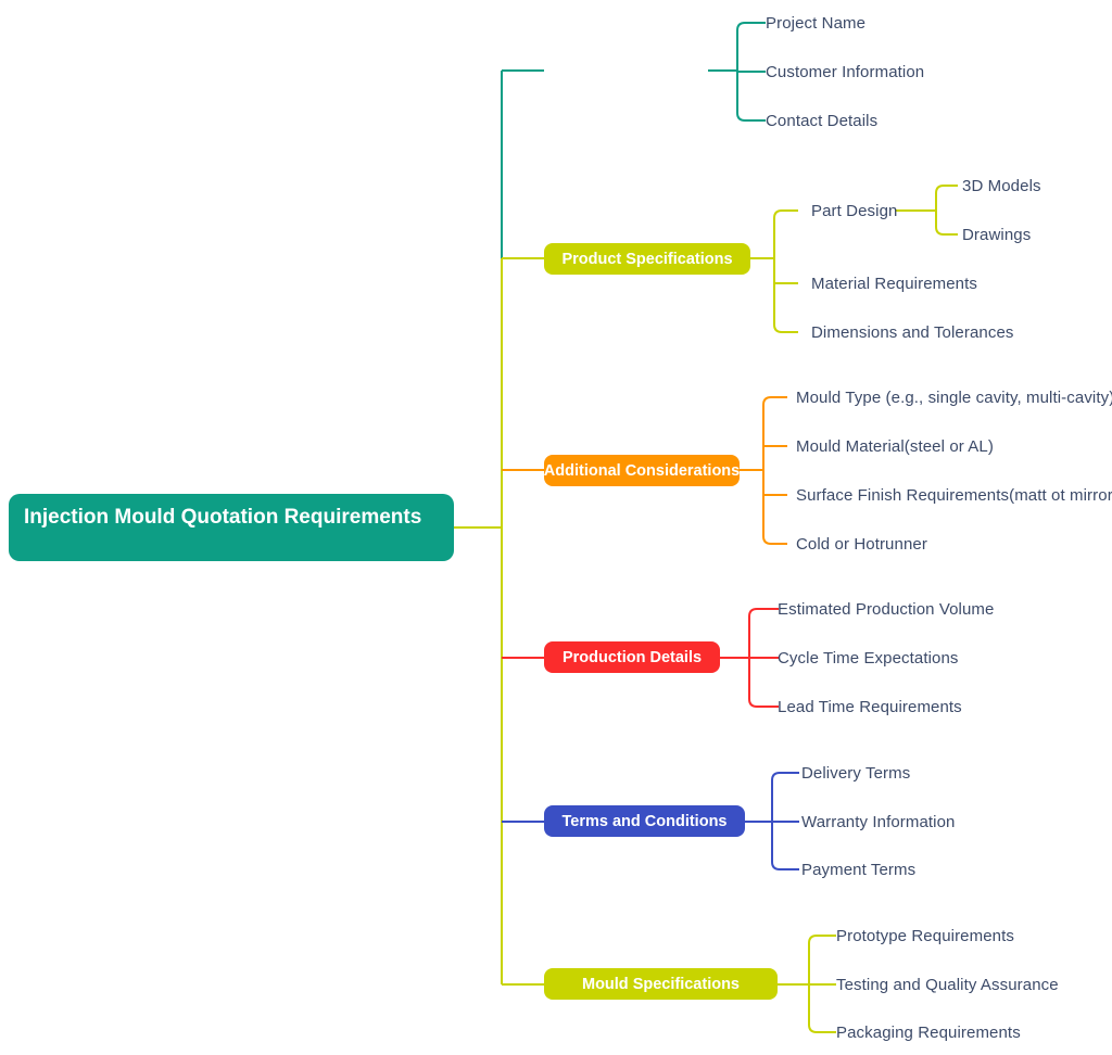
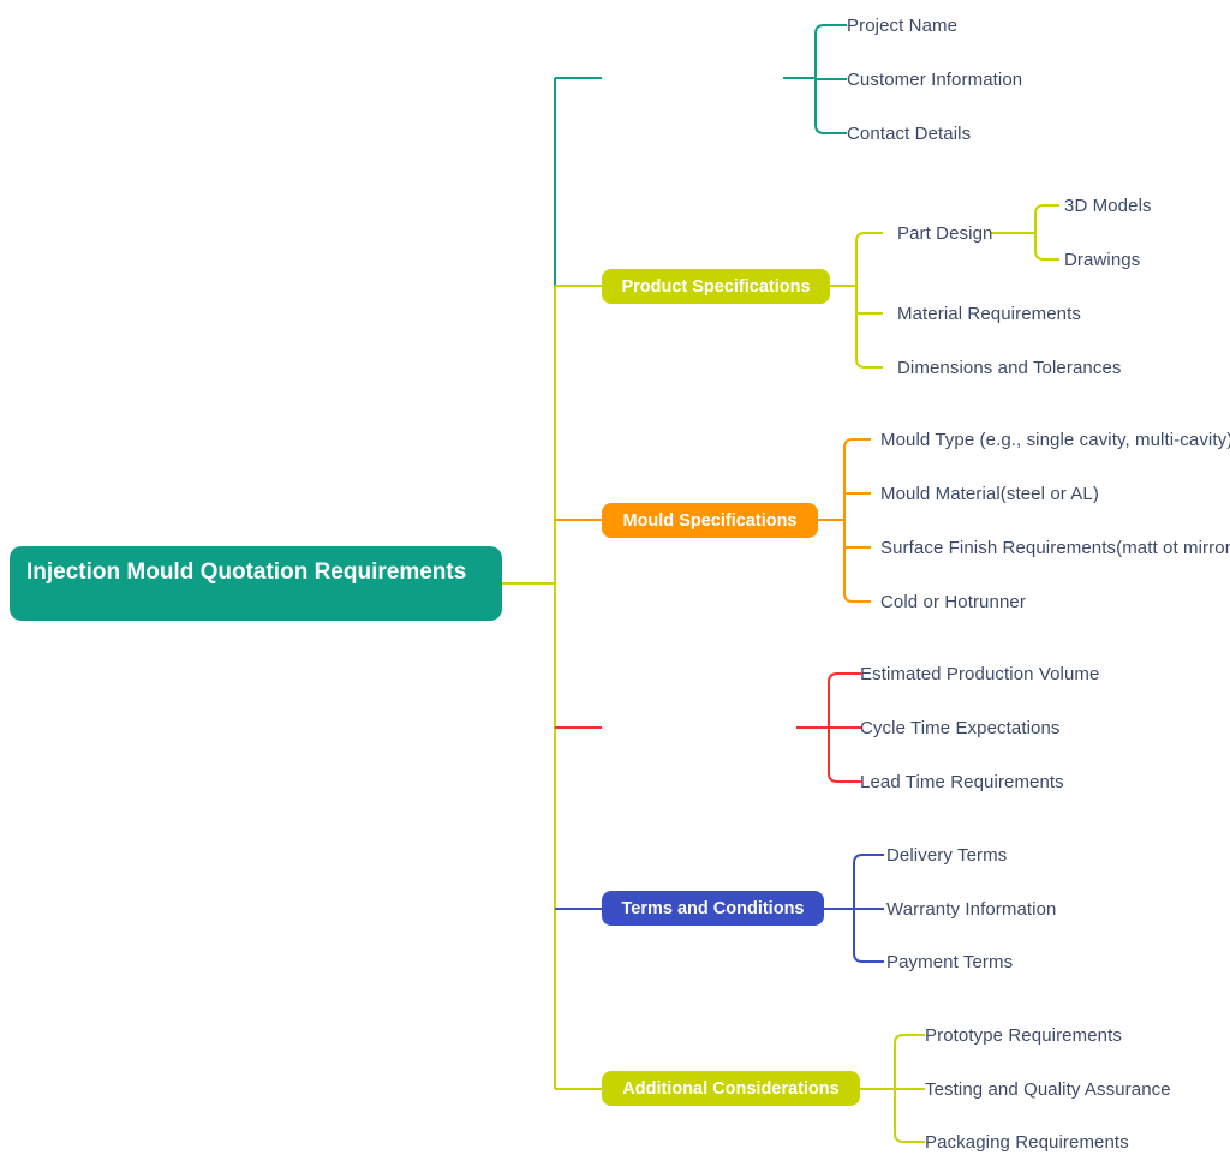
  Injection Mould Quotation Requirements
  Project Name
  Customer Information
  Contact Details
  Product Specifications
  Part Design
  Material Requirements
  Dimensions and Tolerances
  3D Models
  Drawings
- Additional Considerations
+ Mould Specifications
  Mould Type (e.g., single cavity, multi-cavity
  Mould Material(steel or AL)
  Surface Finish Requirements(matt ot mirror
  Cold or Hotrunner
- Production Details
  Estimated Production Volume
  Cycle Time Expectations
  Lead Time Requirements
  Terms and Conditions
  Delivery Terms
  Warranty Information
  Payment Terms
- Mould Specifications
+ Additional Considerations
  Prototype Requirements
  Testing and Quality Assurance
  Packaging Requirements
